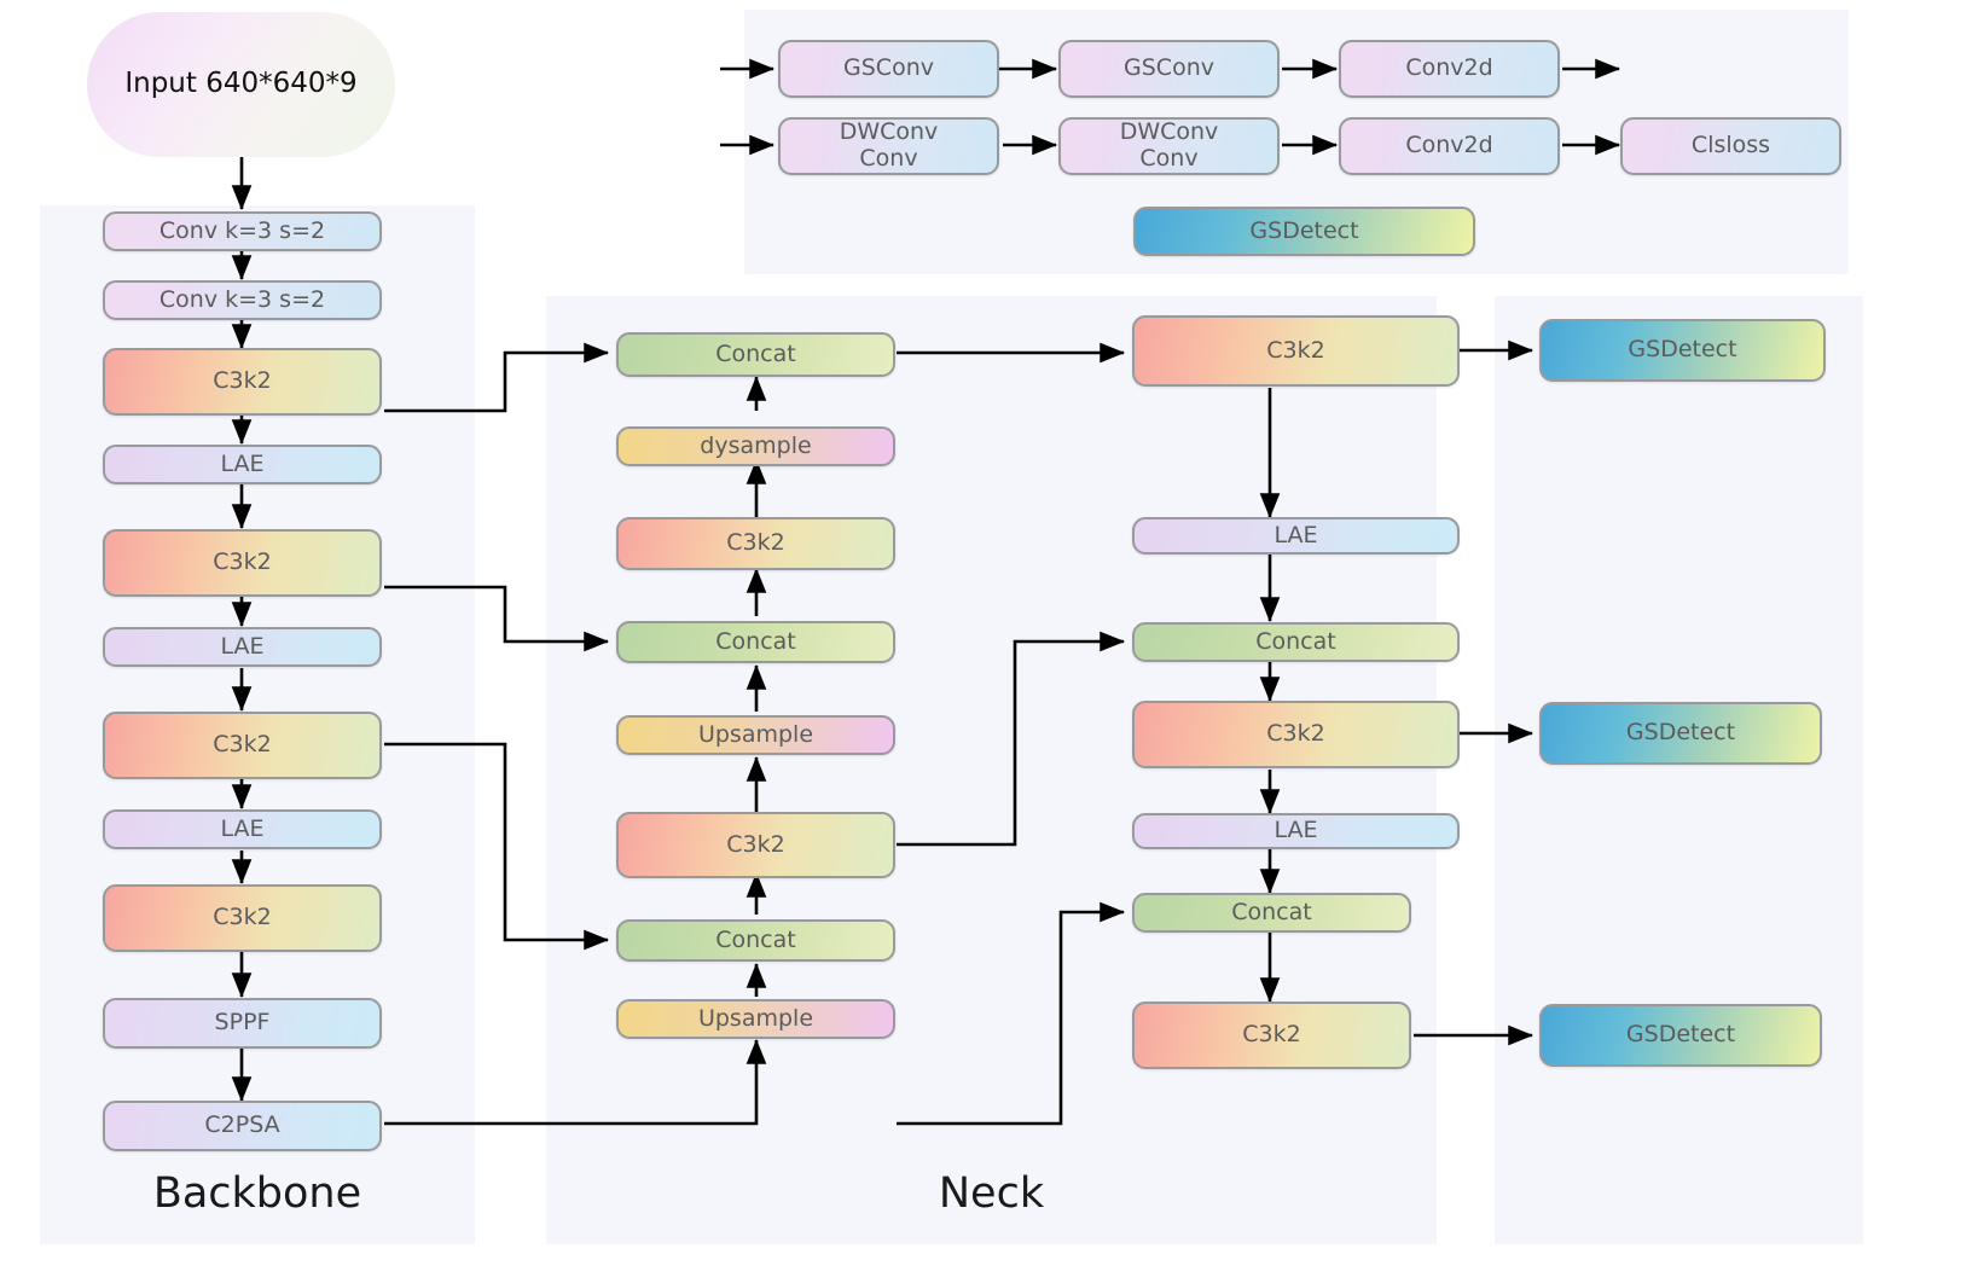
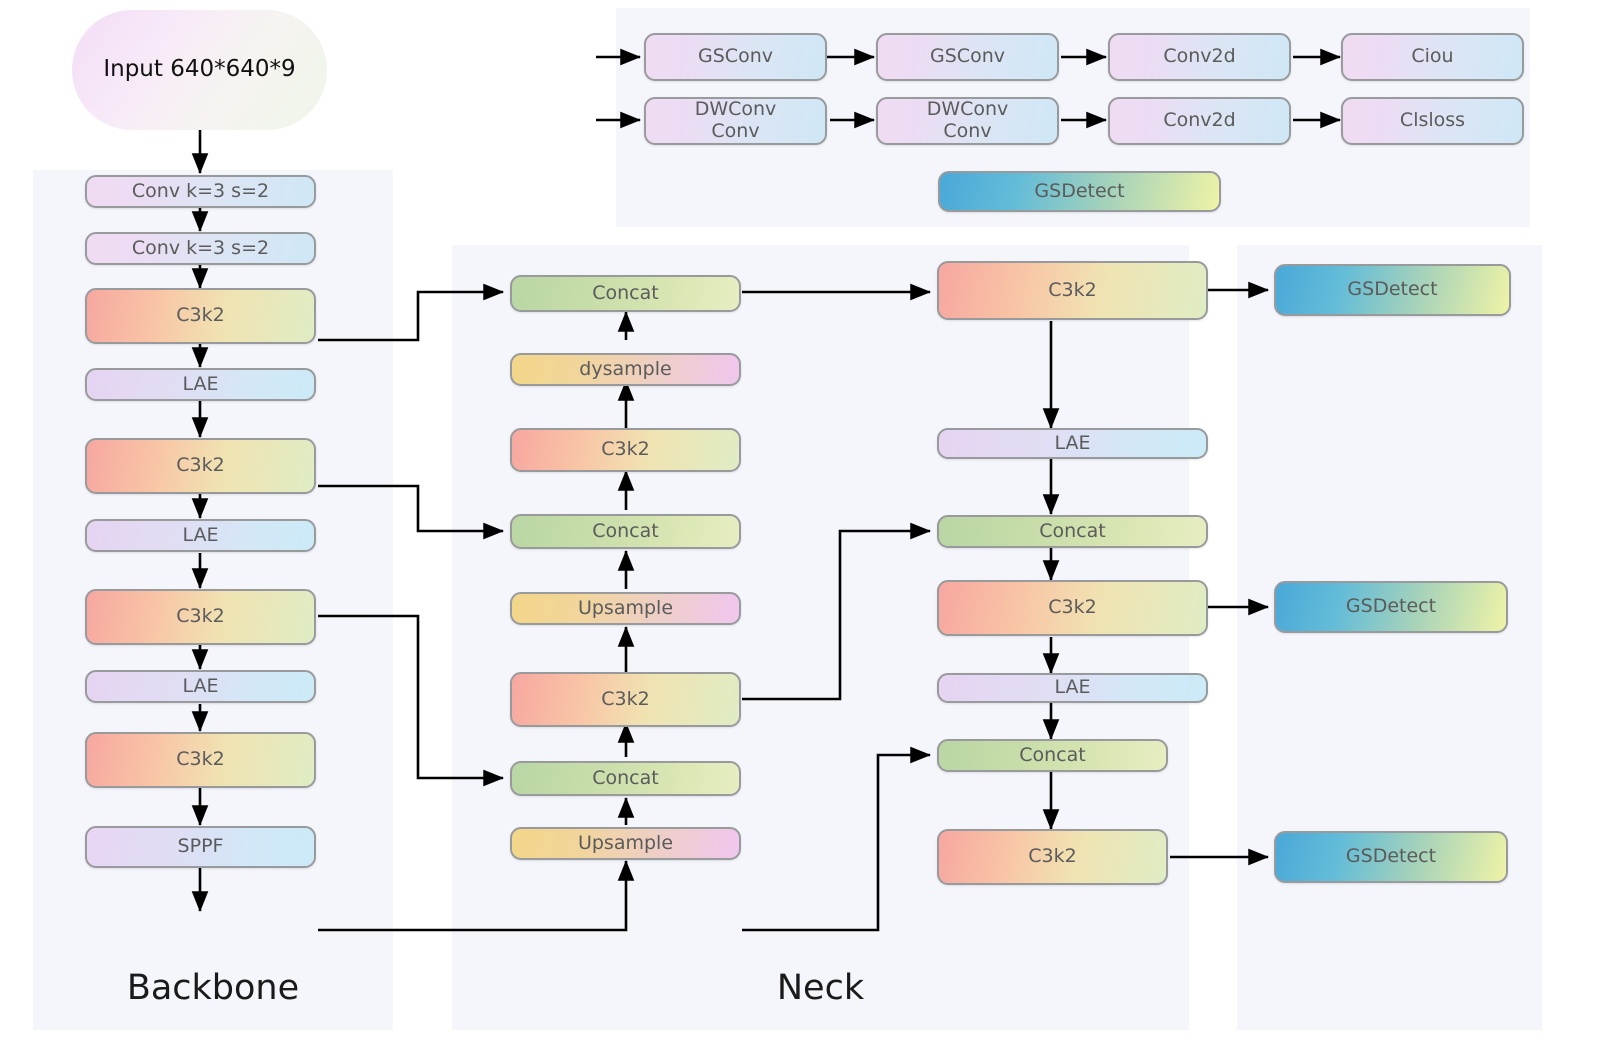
  Input 640*640*9
  Conv k=3 s=2
  Conv k=3 s=2
  C3k2
  LAE
  C3k2
  LAE
  C3k2
  LAE
  C3k2
  SPPF
- C2PSA
  Concat
  dysample
  C3k2
  Concat
  Upsample
  C3k2
  Concat
  Upsample
  C3k2
  LAE
  Concat
  C3k2
  LAE
  Concat
  C3k2
  GSDetect
  GSDetect
  GSDetect
  GSConv
  GSConv
  Conv2d
+ Ciou
  DWConv
  Conv
  DWConv
  Conv
  Conv2d
  Clsloss
  GSDetect
  Backbone
  Neck
